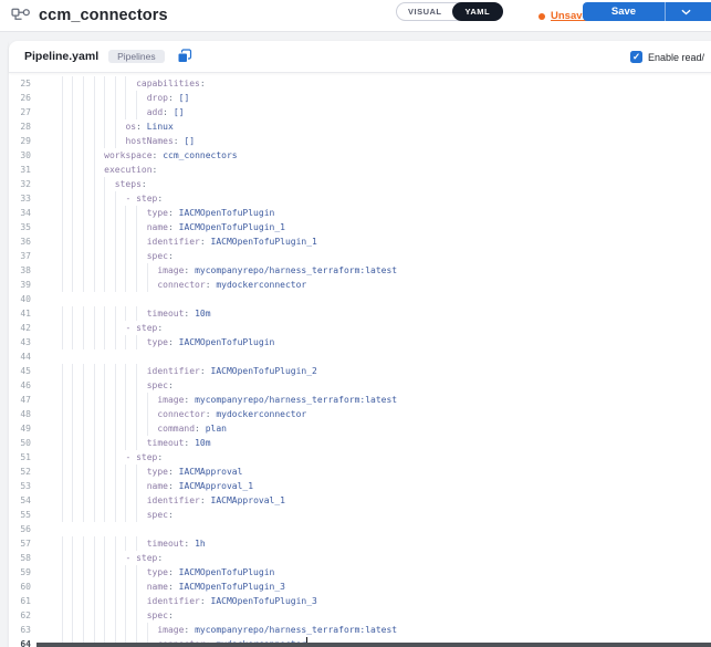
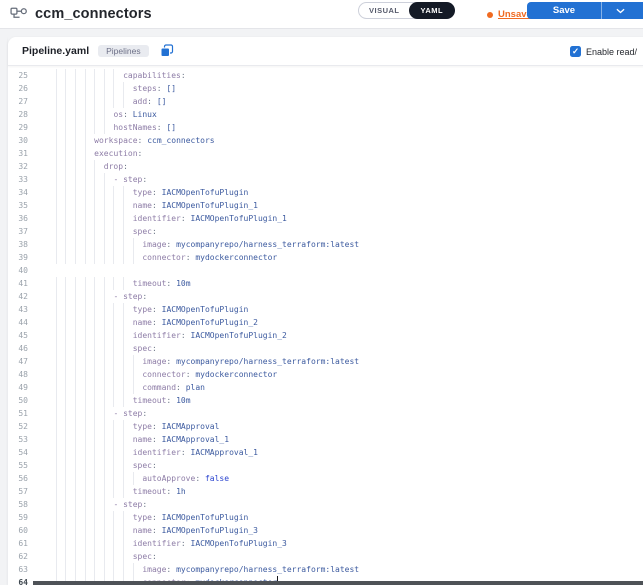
  ccm_connectors
  VISUAL
  YAML
  Save
  Pipeline.yaml
  Pipelines
  ✓
  Enable read/
  25
  capabilities:
  26
- drop: []
+ steps: []
  27
  add: []
  28
  os: Linux
  29
  hostNames: []
  30
  workspace: ccm_connectors
  31
  execution:
  32
- steps:
+ drop:
  33
  - step:
  34
  type: IACMOpenTofuPlugin
  35
  name: IACMOpenTofuPlugin_1
  36
  identifier: IACMOpenTofuPlugin_1
  37
  spec:
  38
  image: mycompanyrepo/harness_terraform:latest
  39
  connector: mydockerconnector
  40
  41
  timeout: 10m
  42
  - step:
  43
  type: IACMOpenTofuPlugin
  44
+ name: IACMOpenTofuPlugin_2
  45
  identifier: IACMOpenTofuPlugin_2
  46
  spec:
  47
  image: mycompanyrepo/harness_terraform:latest
  48
  connector: mydockerconnector
  49
  command: plan
  50
  timeout: 10m
  51
  - step:
  52
  type: IACMApproval
  53
  name: IACMApproval_1
  54
  identifier: IACMApproval_1
  55
  spec:
  56
+ autoApprove: false
  57
  timeout: 1h
  58
  - step:
  59
  type: IACMOpenTofuPlugin
  60
  name: IACMOpenTofuPlugin_3
  61
  identifier: IACMOpenTofuPlugin_3
  62
  spec:
  63
  image: mycompanyrepo/harness_terraform:latest
  64
